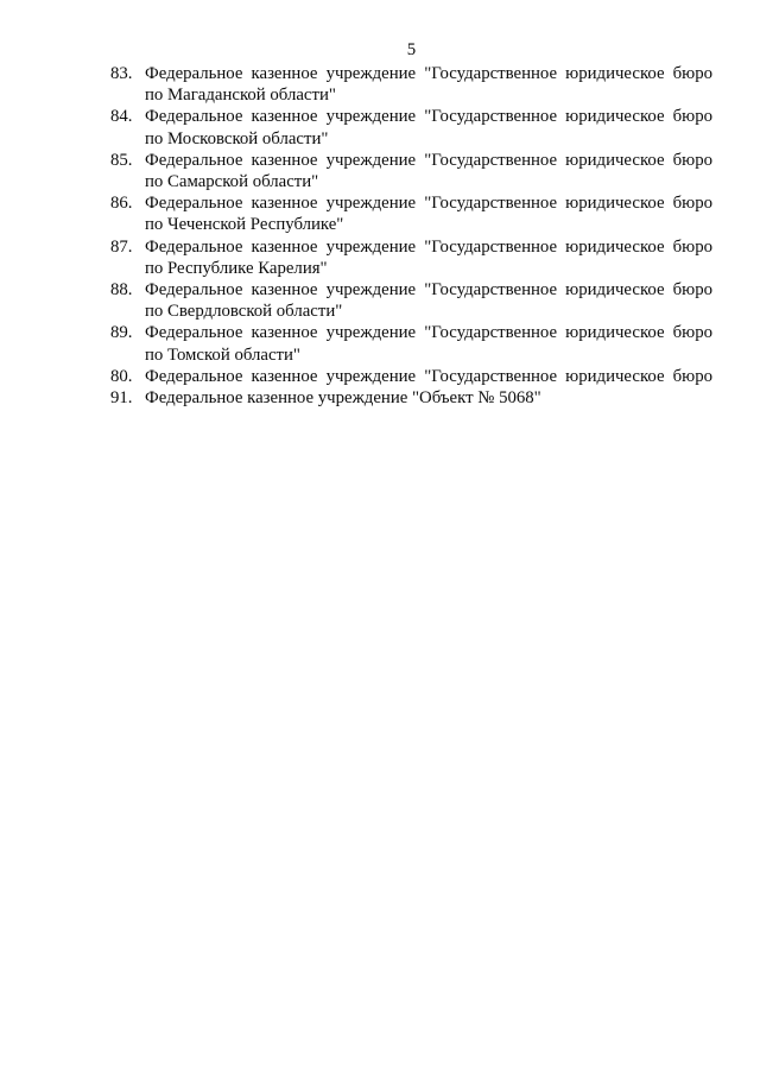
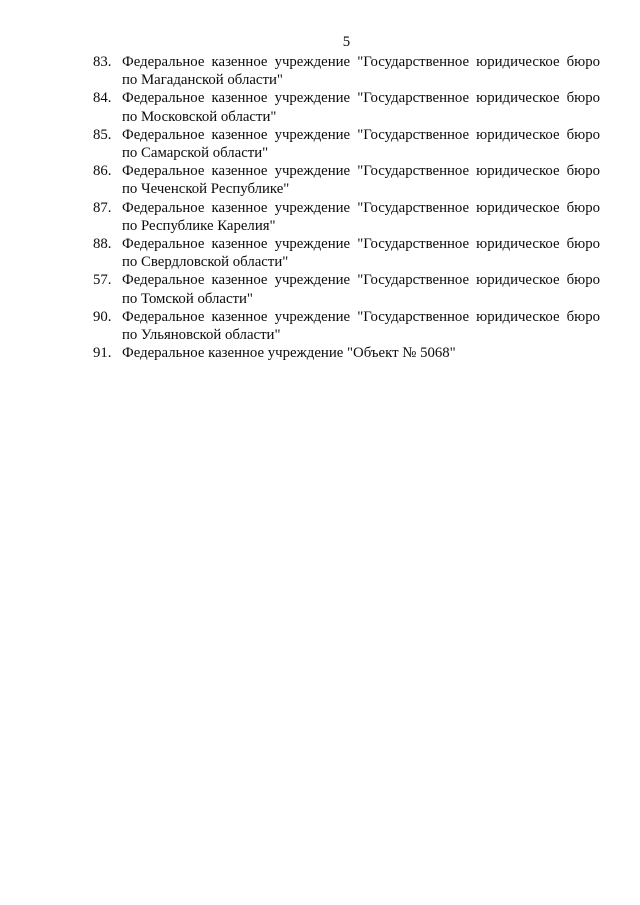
  5
  83.
  Федеральное казенное учреждение "Государственное юридическое бюро
  по Магаданской области"
  84.
  Федеральное казенное учреждение "Государственное юридическое бюро
  по Московской области"
  85.
  Федеральное казенное учреждение "Государственное юридическое бюро
  по Самарской области"
  86.
  Федеральное казенное учреждение "Государственное юридическое бюро
  по Чеченской Республике"
  87.
  Федеральное казенное учреждение "Государственное юридическое бюро
  по Республике Карелия"
  88.
  Федеральное казенное учреждение "Государственное юридическое бюро
  по Свердловской области"
- 89.
+ 57.
  Федеральное казенное учреждение "Государственное юридическое бюро
  по Томской области"
- 80.
+ 90.
  Федеральное казенное учреждение "Государственное юридическое бюро
+ по Ульяновской области"
  91.
  Федеральное казенное учреждение "Объект № 5068"
